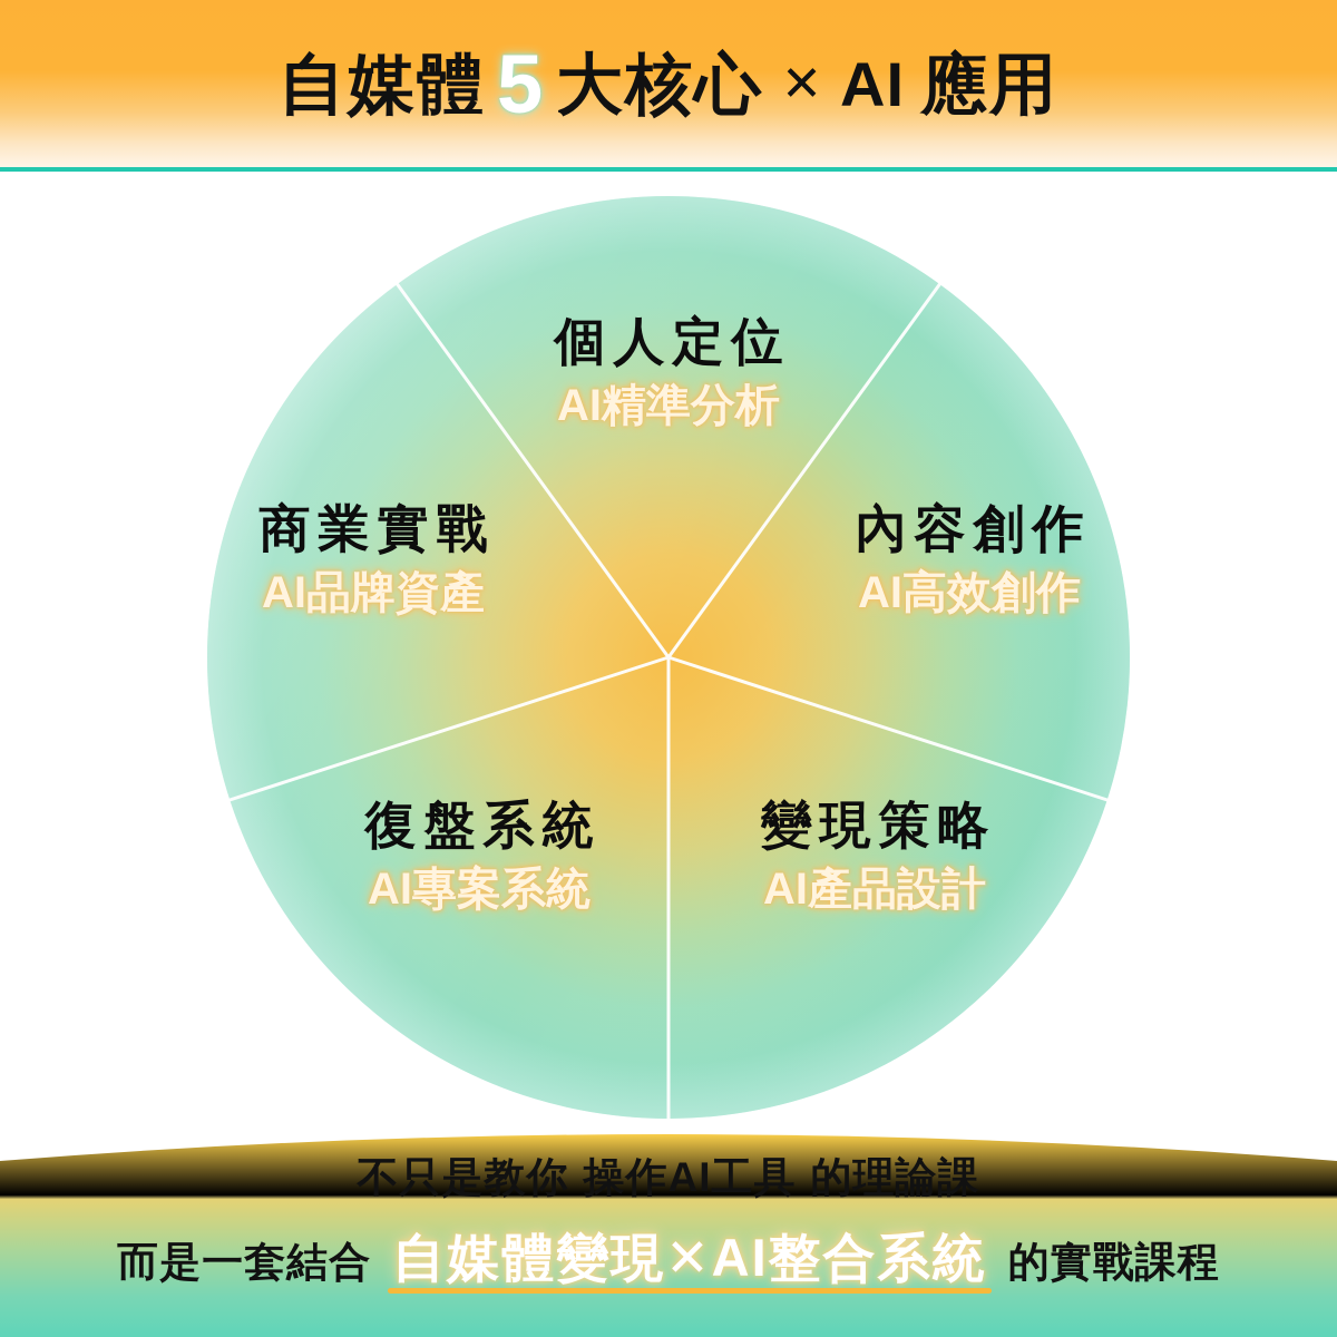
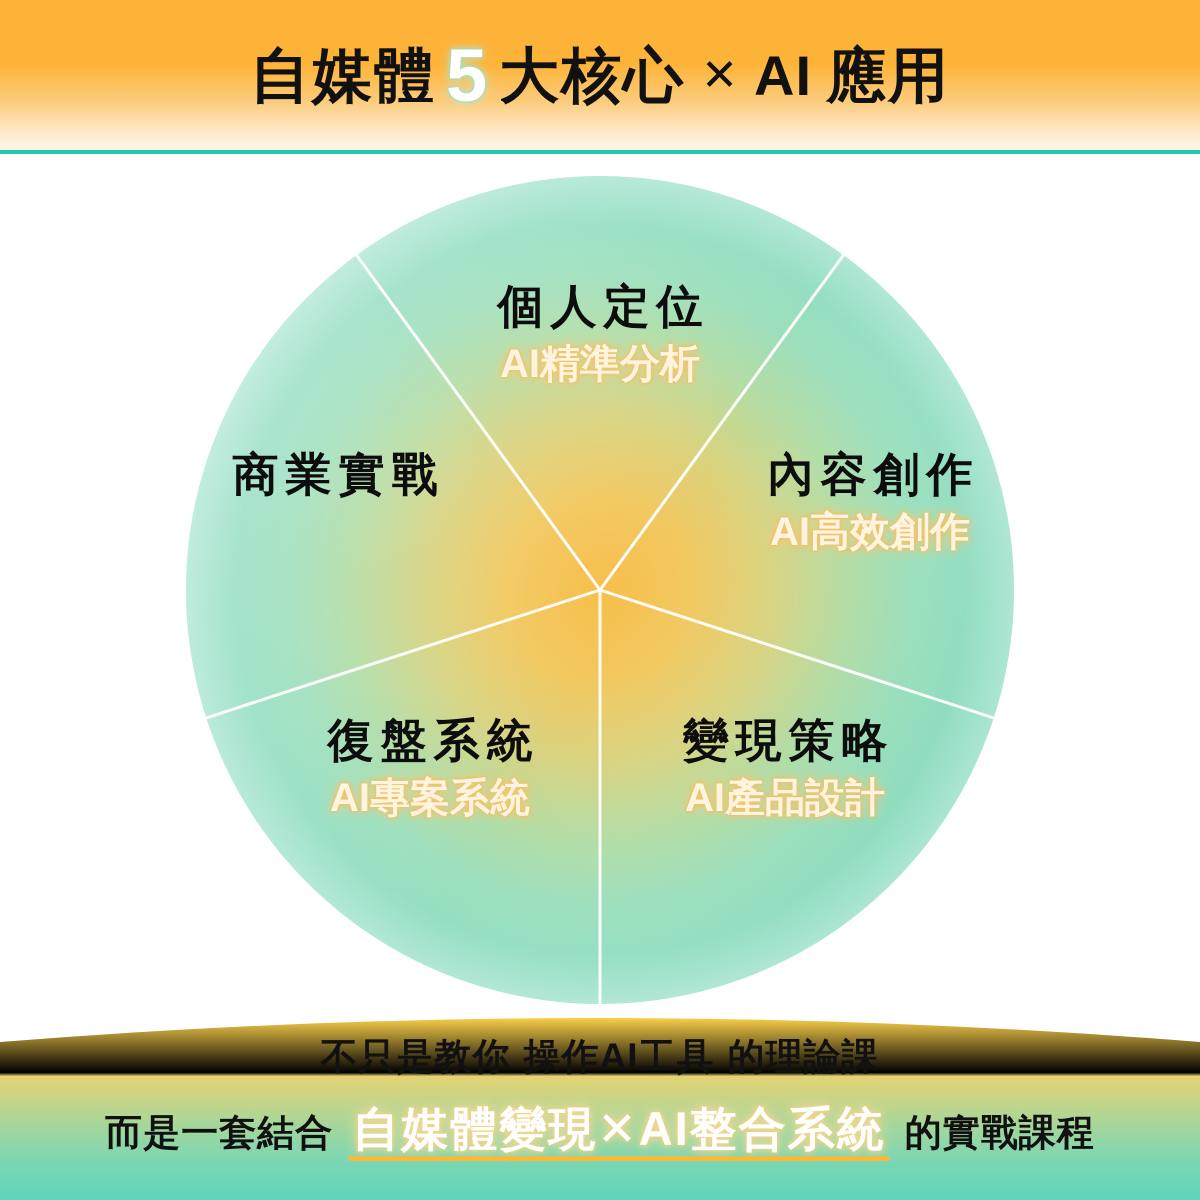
  自媒體
  5
  大核心
  ✕
  AI
  應用
  個人定位
  AI精準分析
  內容創作
  AI高效創作
  變現策略
  AI產品設計
  復盤系統
  AI專案系統
  商業實戰
- AI品牌資產
  不只是教你
  操作AI工具
  的理論課
  而是一套結合
  自媒體變現✕AI整合系統
  的實戰課程
